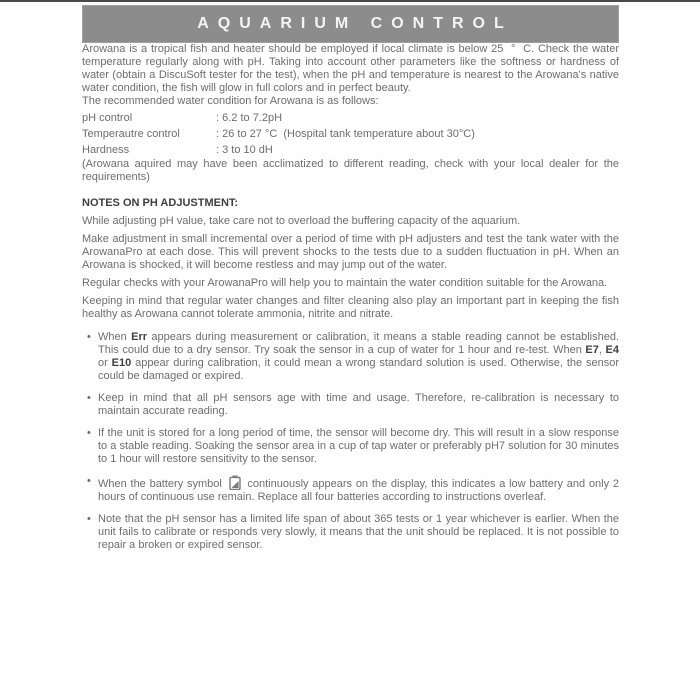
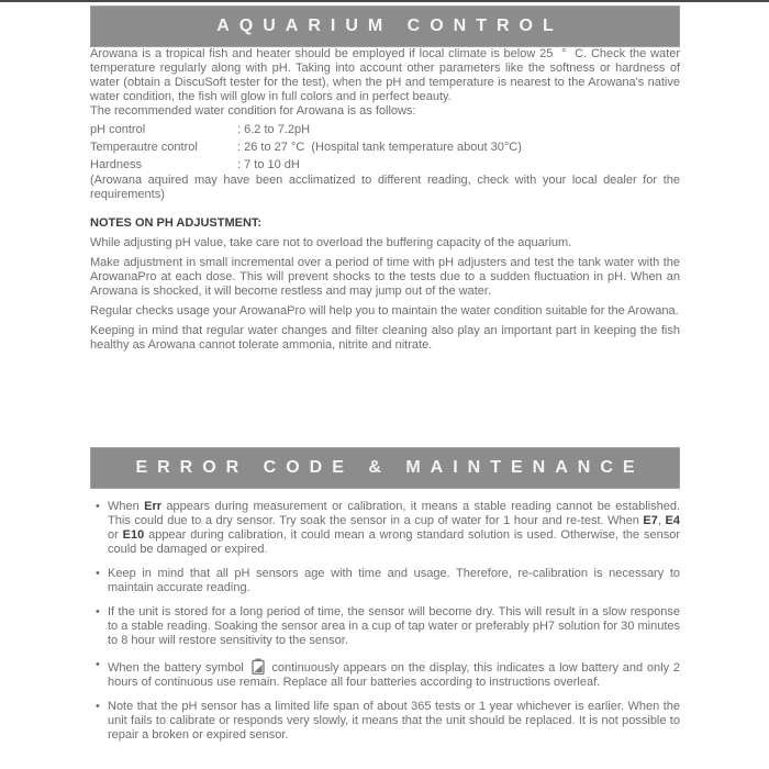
  AQUARIUM CONTROL
  Arowana is a tropical fish and heater should be employed if local climate is below 25 ° C. Check the water temperature regularly along with pH. Taking into account other parameters like the softness or hardness of water (obtain a DiscuSoft tester for the test), when the pH and temperature is nearest to the Arowana's native water condition, the fish will glow in full colors and in perfect beauty.
  The recommended water condition for Arowana is as follows:
  pH control
  : 6.2 to 7.2pH
  Temperautre control
  : 26 to 27 °C (Hospital tank temperature about 30°C)
  Hardness
- : 3 to 10 dH
+ : 7 to 10 dH
  (Arowana aquired may have been acclimatized to different reading, check with your local dealer for the requirements)
  NOTES ON PH ADJUSTMENT:
  While adjusting pH value, take care not to overload the buffering capacity of the aquarium.
  Make adjustment in small incremental over a period of time with pH adjusters and test the tank water with the ArowanaPro at each dose. This will prevent shocks to the tests due to a sudden fluctuation in pH. When an Arowana is shocked, it will become restless and may jump out of the water.
- Regular checks with your ArowanaPro will help you to maintain the water condition suitable for the Arowana.
+ Regular checks usage your ArowanaPro will help you to maintain the water condition suitable for the Arowana.
  Keeping in mind that regular water changes and filter cleaning also play an important part in keeping the fish healthy as Arowana cannot tolerate ammonia, nitrite and nitrate.
+ ERROR CODE & MAINTENANCE
  •
  When Err appears during measurement or calibration, it means a stable reading cannot be established. This could due to a dry sensor. Try soak the sensor in a cup of water for 1 hour and re-test. When E7, E4 or E10 appear during calibration, it could mean a wrong standard solution is used. Otherwise, the sensor could be damaged or expired.
  •
  Keep in mind that all pH sensors age with time and usage. Therefore, re-calibration is necessary to maintain accurate reading.
  •
- If the unit is stored for a long period of time, the sensor will become dry. This will result in a slow response to a stable reading. Soaking the sensor area in a cup of tap water or preferably pH7 solution for 30 minutes to 1 hour will restore sensitivity to the sensor.
+ If the unit is stored for a long period of time, the sensor will become dry. This will result in a slow response to a stable reading. Soaking the sensor area in a cup of tap water or preferably pH7 solution for 30 minutes to 8 hour will restore sensitivity to the sensor.
  •
  When the battery symbol continuously appears on the display, this indicates a low battery and only 2 hours of continuous use remain. Replace all four batteries according to instructions overleaf.
  •
  Note that the pH sensor has a limited life span of about 365 tests or 1 year whichever is earlier. When the unit fails to calibrate or responds very slowly, it means that the unit should be replaced. It is not possible to repair a broken or expired sensor.
